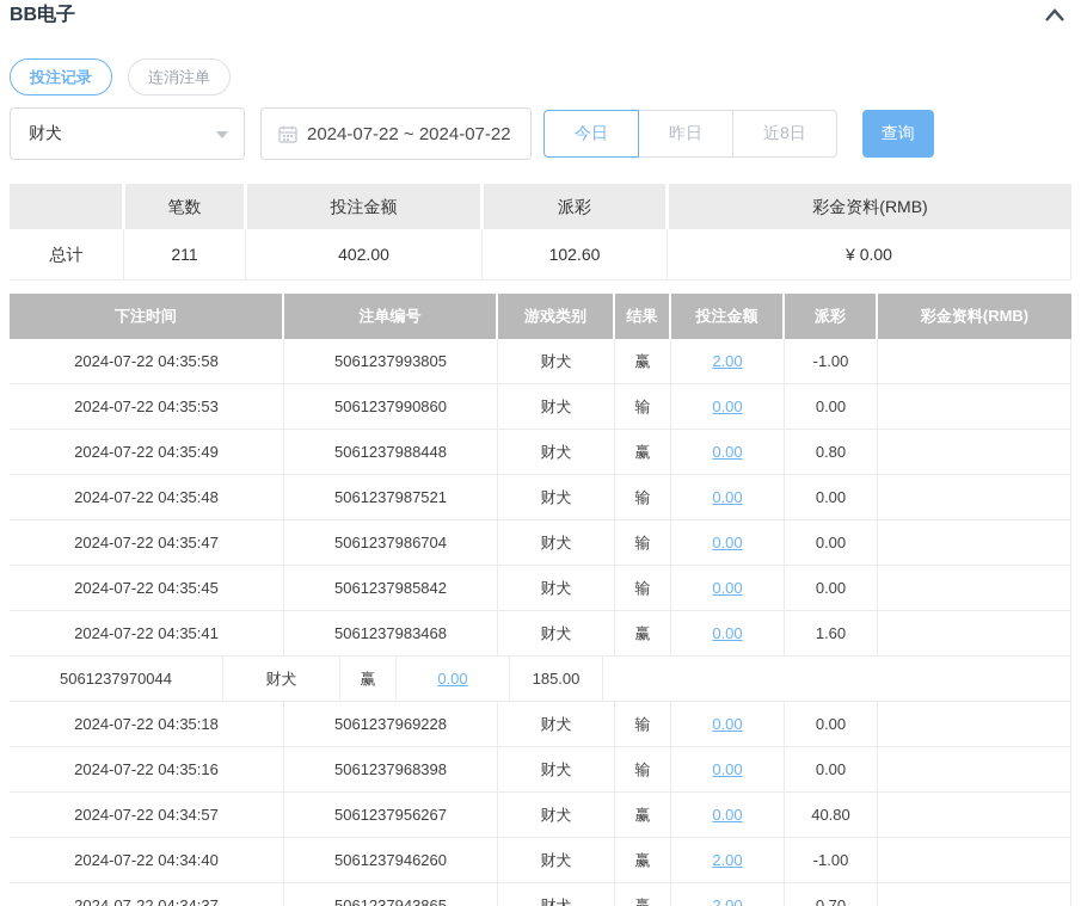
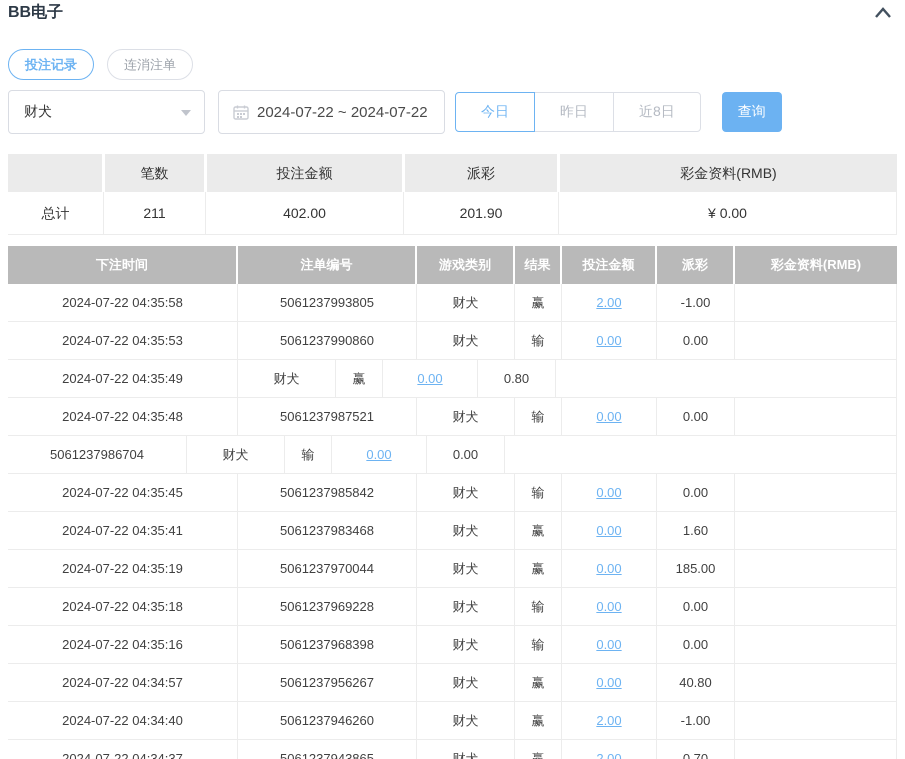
  BB电子
  投注记录
  连消注单
  财犬
  2024-07-22 ~ 2024-07-22
  今日
  昨日
  近8日
  查询
  笔数
  投注金额
  派彩
  彩金资料(RMB)
  总计
  211
  402.00
- 102.60
+ 201.90
  ¥ 0.00
  下注时间
  注单编号
  游戏类别
  结果
  投注金额
  派彩
  彩金资料(RMB)
  2024-07-22 04:35:58
  5061237993805
  财犬
  赢
  2.00
  -1.00
  2024-07-22 04:35:53
  5061237990860
  财犬
  输
  0.00
  0.00
  2024-07-22 04:35:49
- 5061237988448
  财犬
  赢
  0.00
  0.80
  2024-07-22 04:35:48
  5061237987521
  财犬
  输
  0.00
  0.00
- 2024-07-22 04:35:47
  5061237986704
  财犬
  输
  0.00
  0.00
  2024-07-22 04:35:45
  5061237985842
  财犬
  输
  0.00
  0.00
  2024-07-22 04:35:41
  5061237983468
  财犬
  赢
  0.00
  1.60
+ 2024-07-22 04:35:19
  5061237970044
  财犬
  赢
  0.00
  185.00
  2024-07-22 04:35:18
  5061237969228
  财犬
  输
  0.00
  0.00
  2024-07-22 04:35:16
  5061237968398
  财犬
  输
  0.00
  0.00
  2024-07-22 04:34:57
  5061237956267
  财犬
  赢
  0.00
  40.80
  2024-07-22 04:34:40
  5061237946260
  财犬
  赢
  2.00
  -1.00
